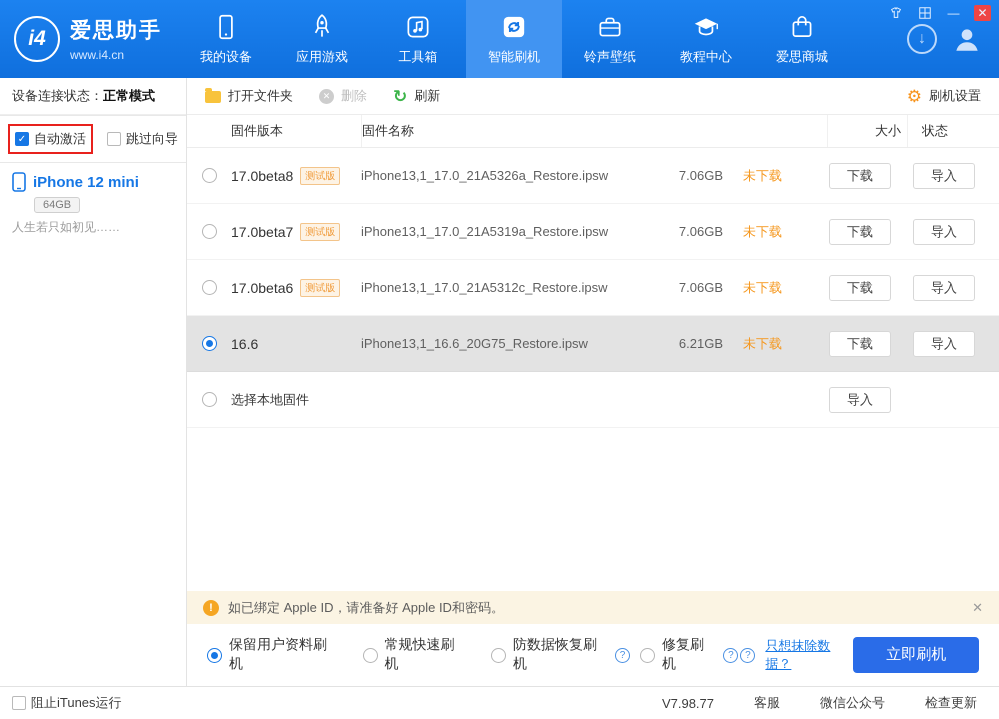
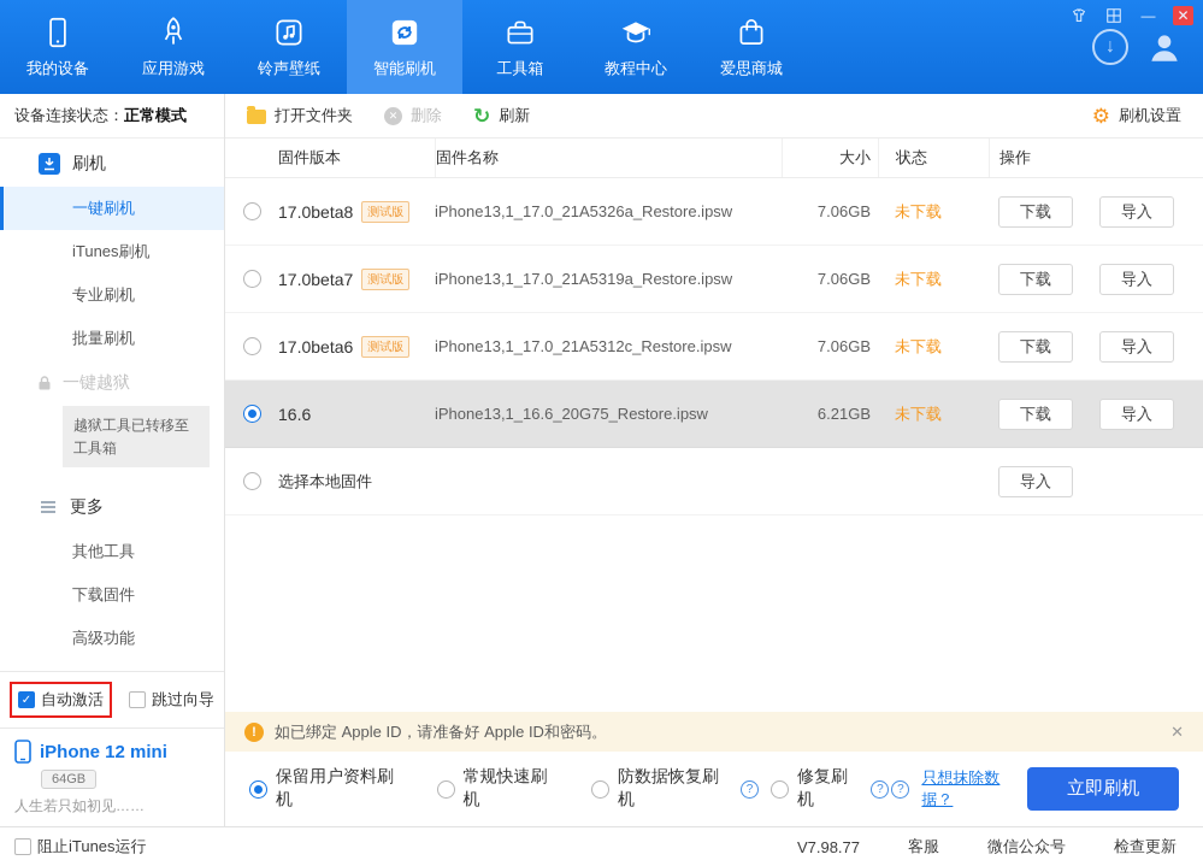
  —
  ✕
- i4
- 爱思助手
- www.i4.cn
  我的设备
  应用游戏
- 工具箱
+ 铃声壁纸
  智能刷机
- 铃声壁纸
+ 工具箱
  教程中心
  爱思商城
  ↓
  设备连接状态：
  正常模式
+ 刷机
+ 一键刷机
+ iTunes刷机
+ 专业刷机
+ 批量刷机
+ 一键越狱
+ 越狱工具已转移至工具箱
+ 更多
+ 其他工具
+ 下载固件
+ 高级功能
  ✓
  自动激活
  跳过向导
  iPhone 12 mini
  64GB
  人生若只如初见……
  打开文件夹
  ✕
  删除
  ↻
  刷新
  ⚙
  刷机设置
  固件版本
  固件名称
  大小
  状态
+ 操作
  17.0beta8
  测试版
  iPhone13,1_17.0_21A5326a_Restore.ipsw
  7.06GB
  未下载
  下载
  导入
  17.0beta7
  测试版
  iPhone13,1_17.0_21A5319a_Restore.ipsw
  7.06GB
  未下载
  下载
  导入
  17.0beta6
  测试版
  iPhone13,1_17.0_21A5312c_Restore.ipsw
  7.06GB
  未下载
  下载
  导入
  16.6
  iPhone13,1_16.6_20G75_Restore.ipsw
  6.21GB
  未下载
  下载
  导入
  选择本地固件
  导入
  !
  如已绑定 Apple ID，请准备好 Apple ID和密码。
  ✕
  保留用户资料刷机
  常规快速刷机
  防数据恢复刷机
  ?
  修复刷机
  ?
  ?
  只想抹除数据？
  立即刷机
  阻止iTunes运行
  V7.98.77
  客服
  微信公众号
  检查更新
